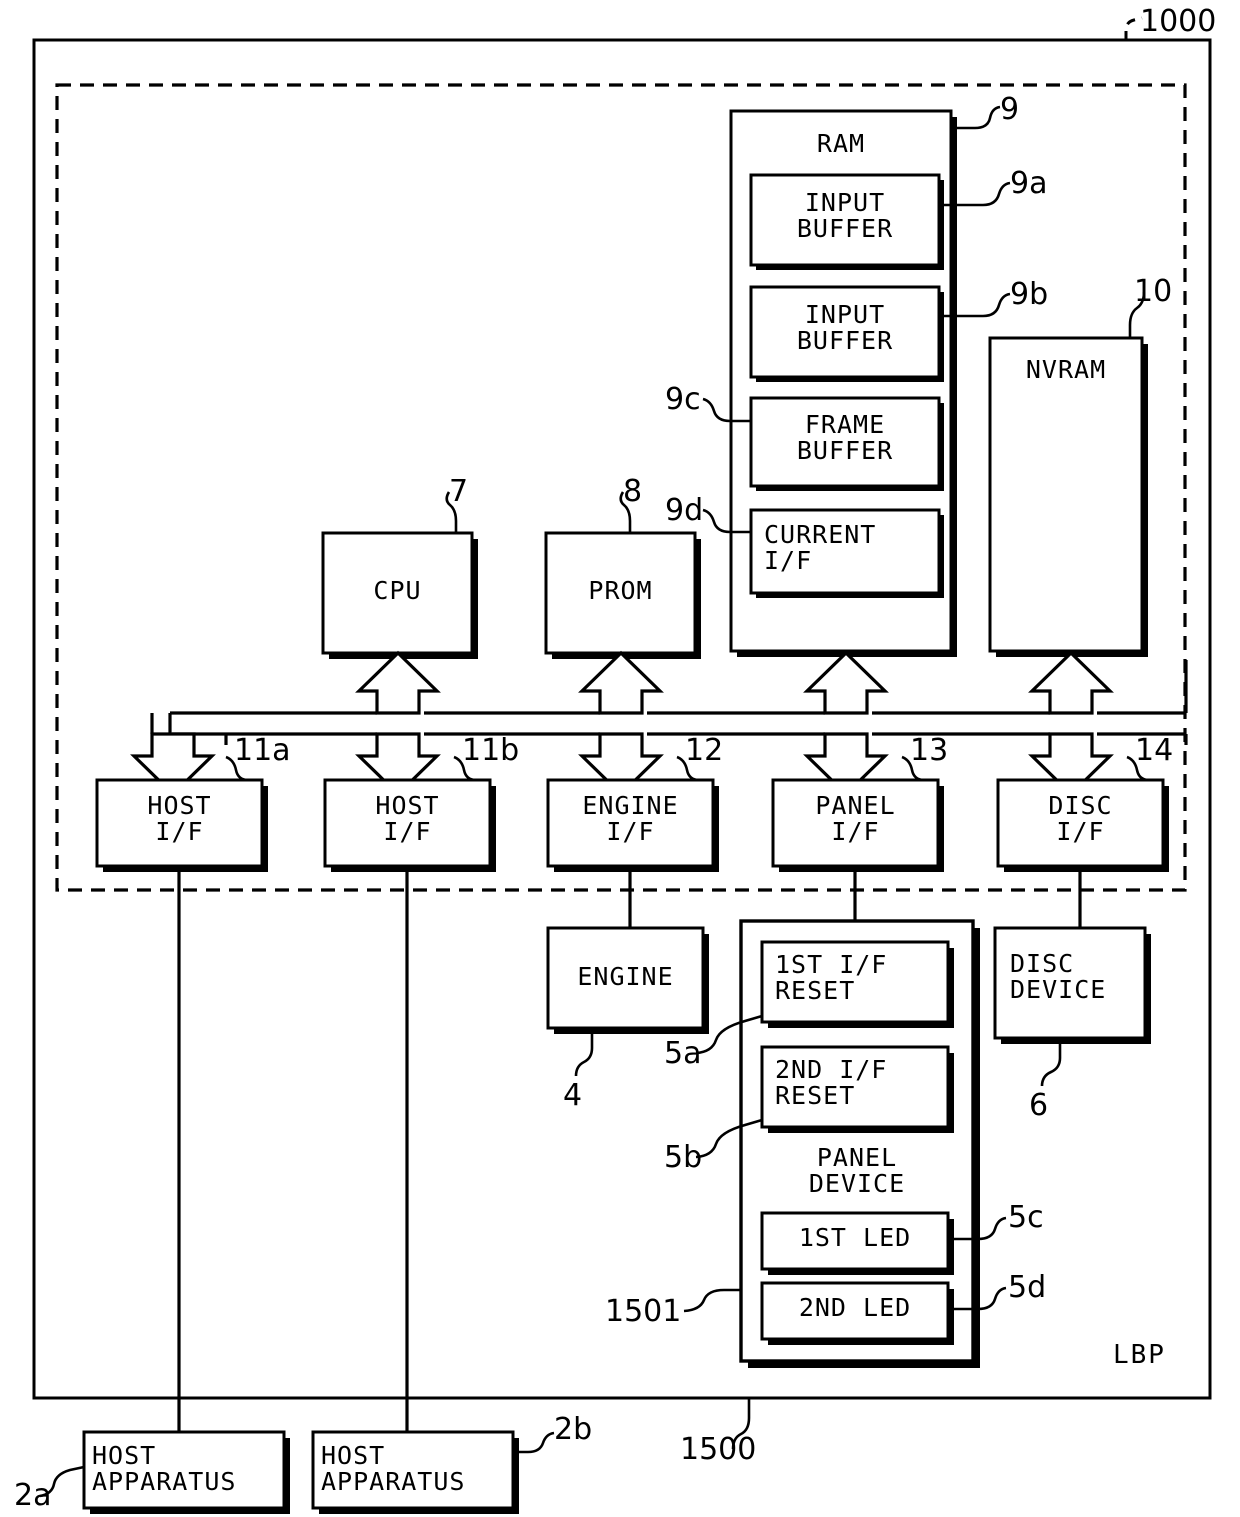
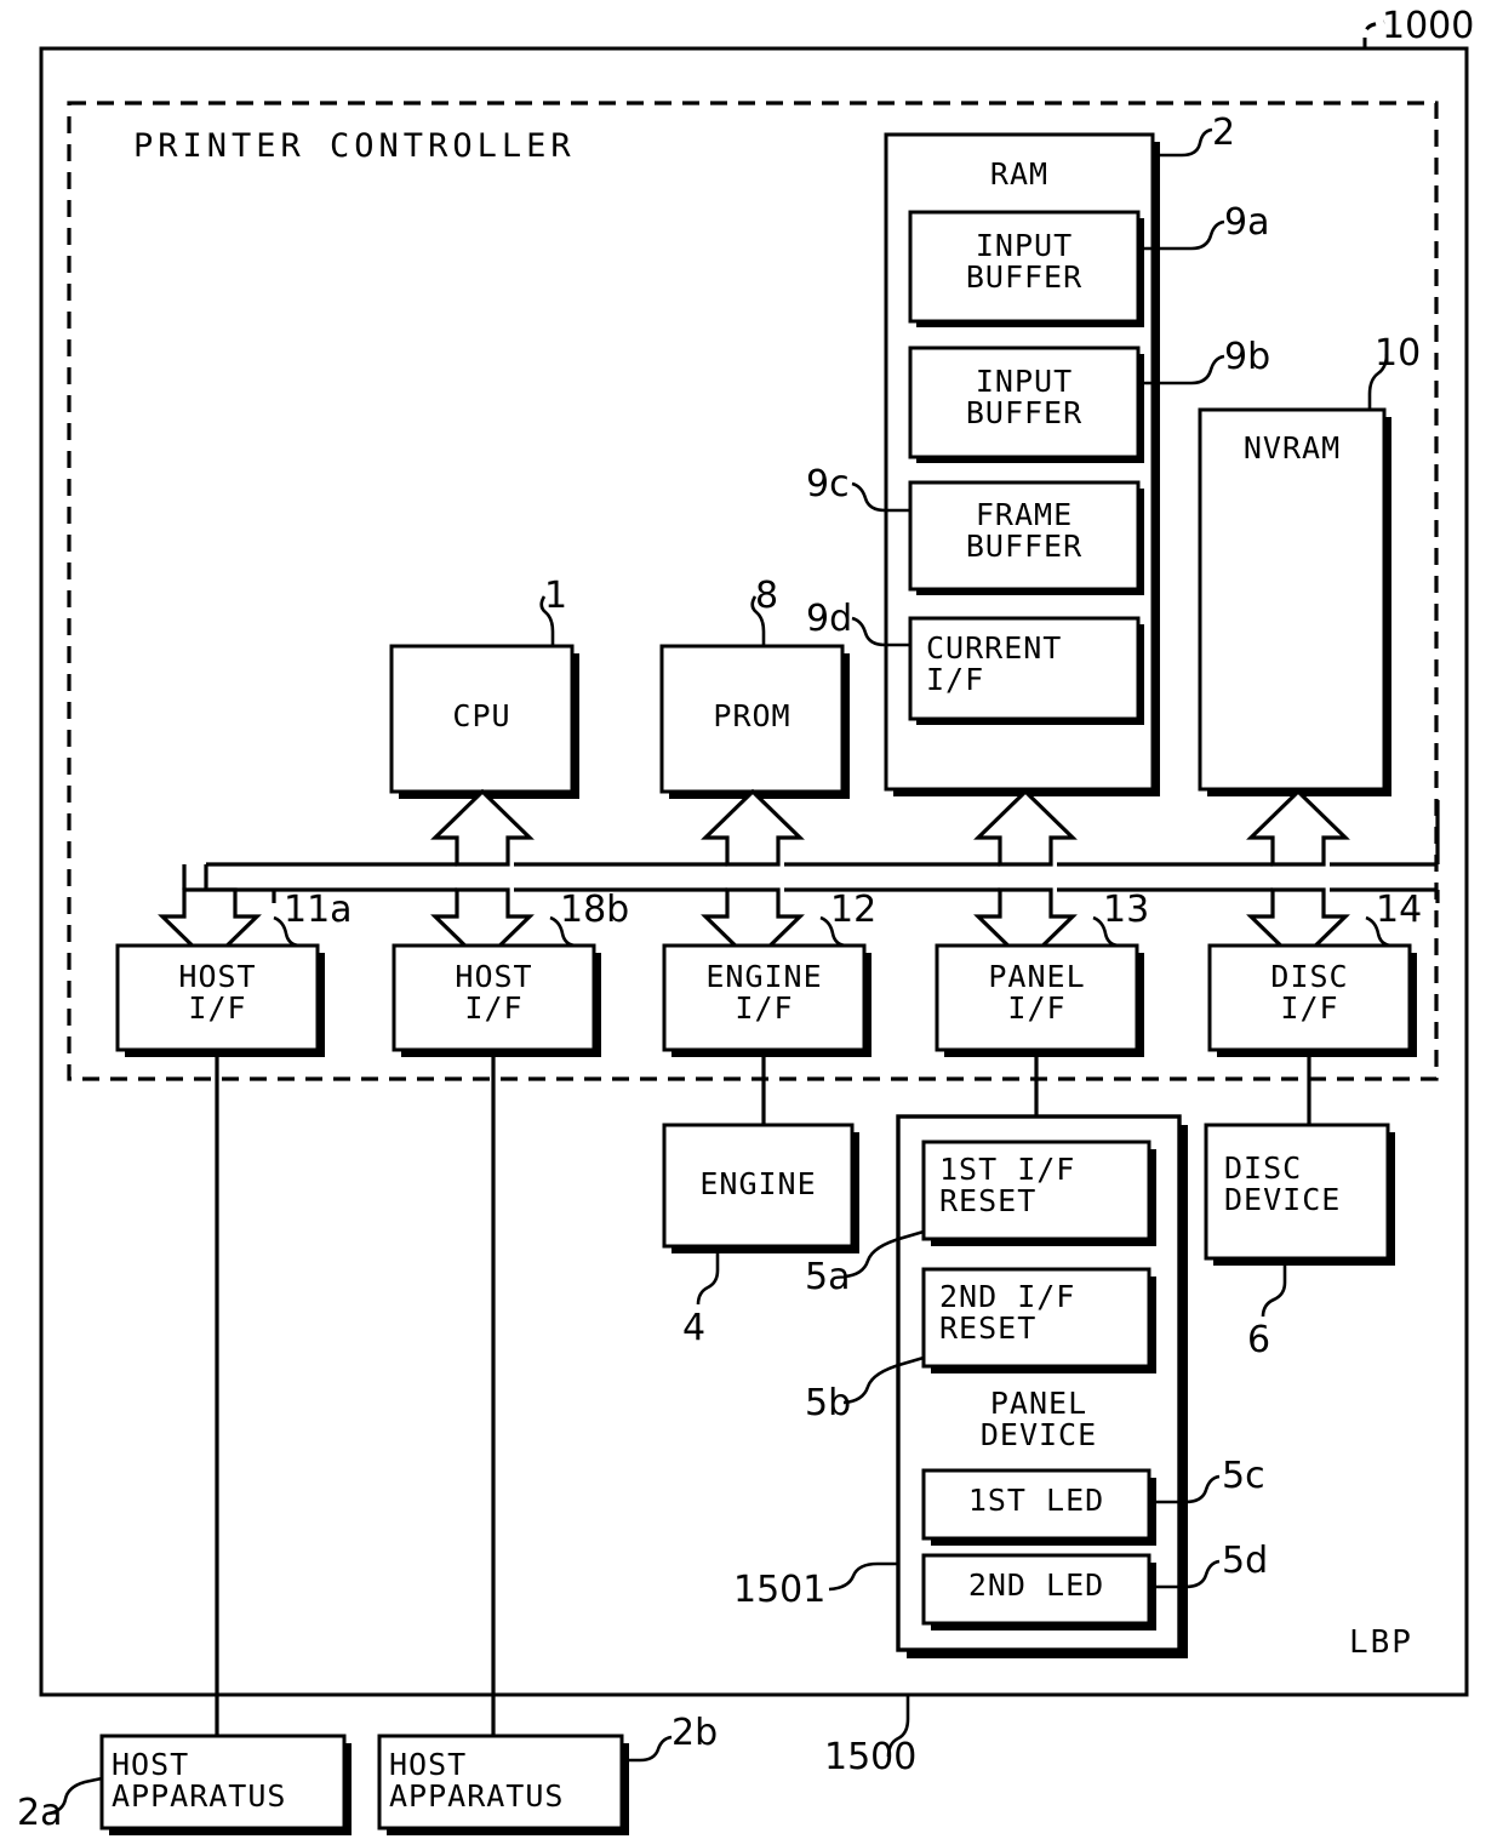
+ PRINTER CONTROLLER
  RAM
  INPUT
  BUFFER
  INPUT
  BUFFER
  FRAME
  BUFFER
  CURRENT
  I/F
  NVRAM
  CPU
  PROM
  HOST
  I/F
  HOST
  I/F
  ENGINE
  I/F
  PANEL
  I/F
  DISC
  I/F
  ENGINE
  DISC
  DEVICE
  1ST I/F
  RESET
  2ND I/F
  RESET
  PANEL
  DEVICE
  1ST LED
  2ND LED
  HOST
  APPARATUS
  HOST
  APPARATUS
  LBP
  1000
- 9
+ 2
  9a
  9b
  9c
  9d
  10
- 7
+ 1
  8
  11a
- 11b
+ 18b
  12
  13
  14
  4
  6
  5a
  5b
  5c
  5d
  1501
  1500
  2a
  2b
